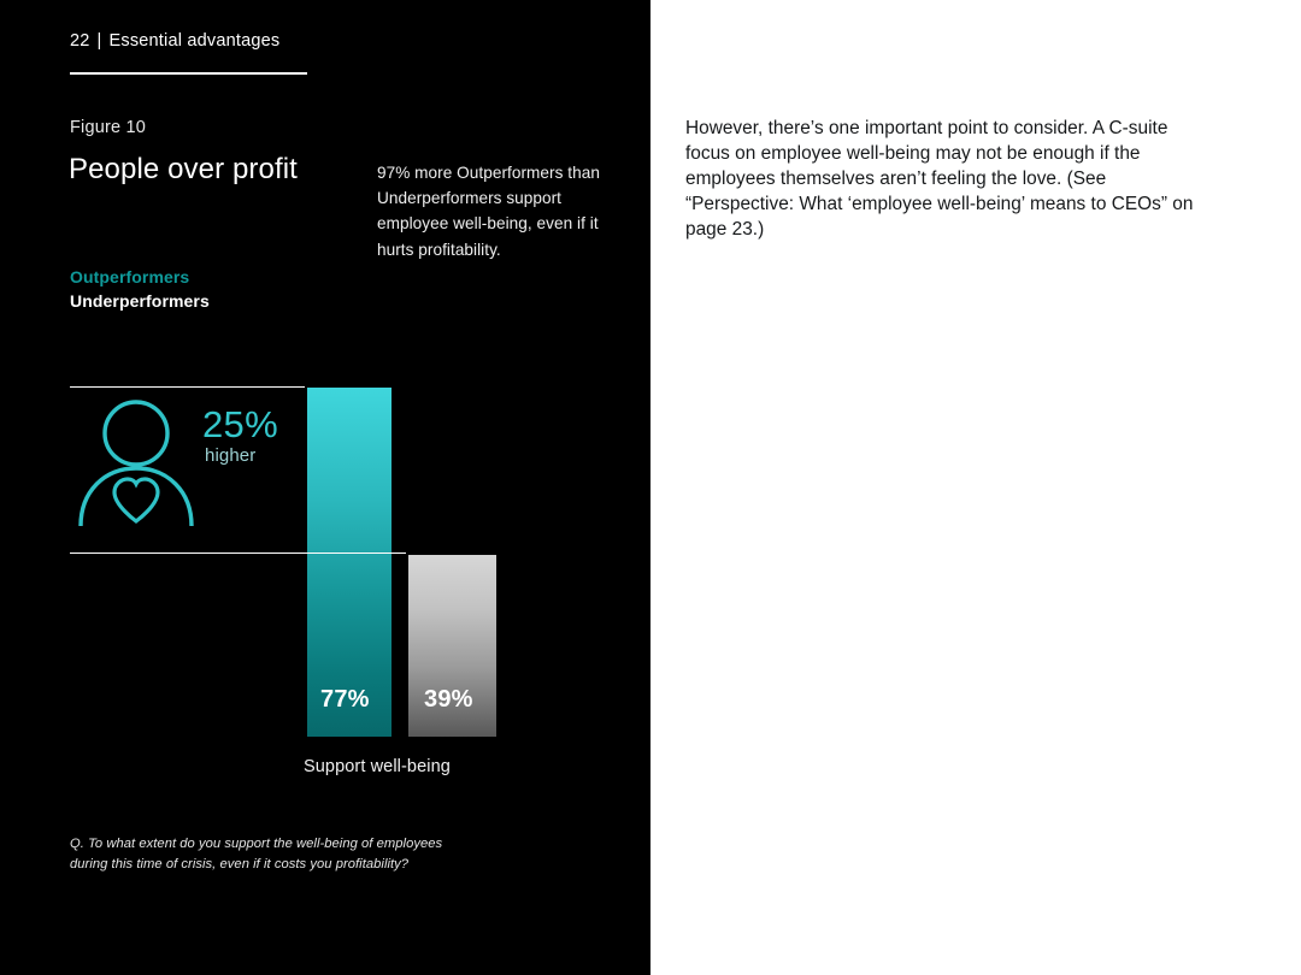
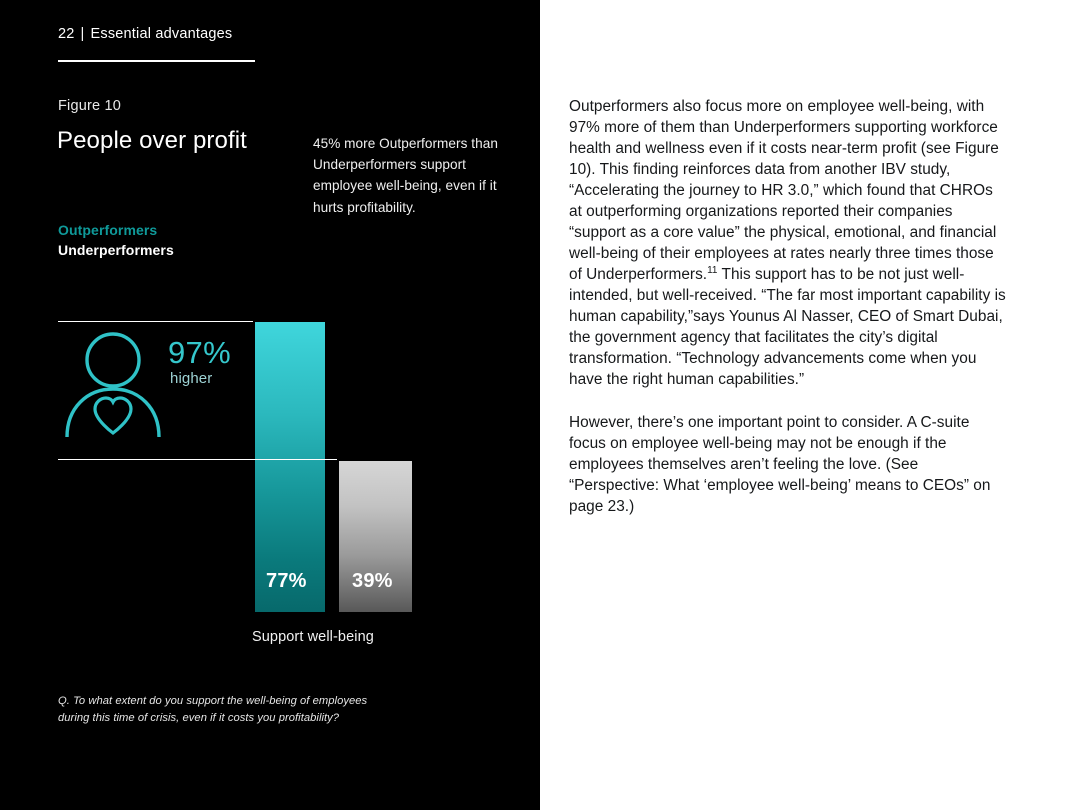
  22 | Essential advantages
  Figure 10
  People over profit
- 97% more Outperformers than Underperformers support employee well-being, even if it hurts profitability.
+ 45% more Outperformers than Underperformers support employee well-being, even if it hurts profitability.
  Outperformers
  Underperformers
  77%
  39%
  Support well-being
- 25%
+ 97%
  higher
  Q. To what extent do you support the well-being of employees during this time of crisis, even if it costs you profitability?
+ Outperformers also focus more on employee well-being, with 97% more of them than Underperformers supporting workforce health and wellness even if it costs near-term profit (see Figure 10). This finding reinforces data from another IBV study, “Accelerating the journey to HR 3.0,” which found that CHROs at outperforming organizations reported their companies “support as a core value” the physical, emotional, and financial well-being of their employees at rates nearly three times those of Underperformers.11 This support has to be not just well-intended, but well-received. “The far most important capability is human capability,”says Younus Al Nasser, CEO of Smart Dubai, the government agency that facilitates the city’s digital transformation. “Technology advancements come when you have the right human capabilities.”
  However, there’s one important point to consider. A C-suite focus on employee well-being may not be enough if the employees themselves aren’t feeling the love. (See “Perspective: What ‘employee well-being’ means to CEOs” on page 23.)
